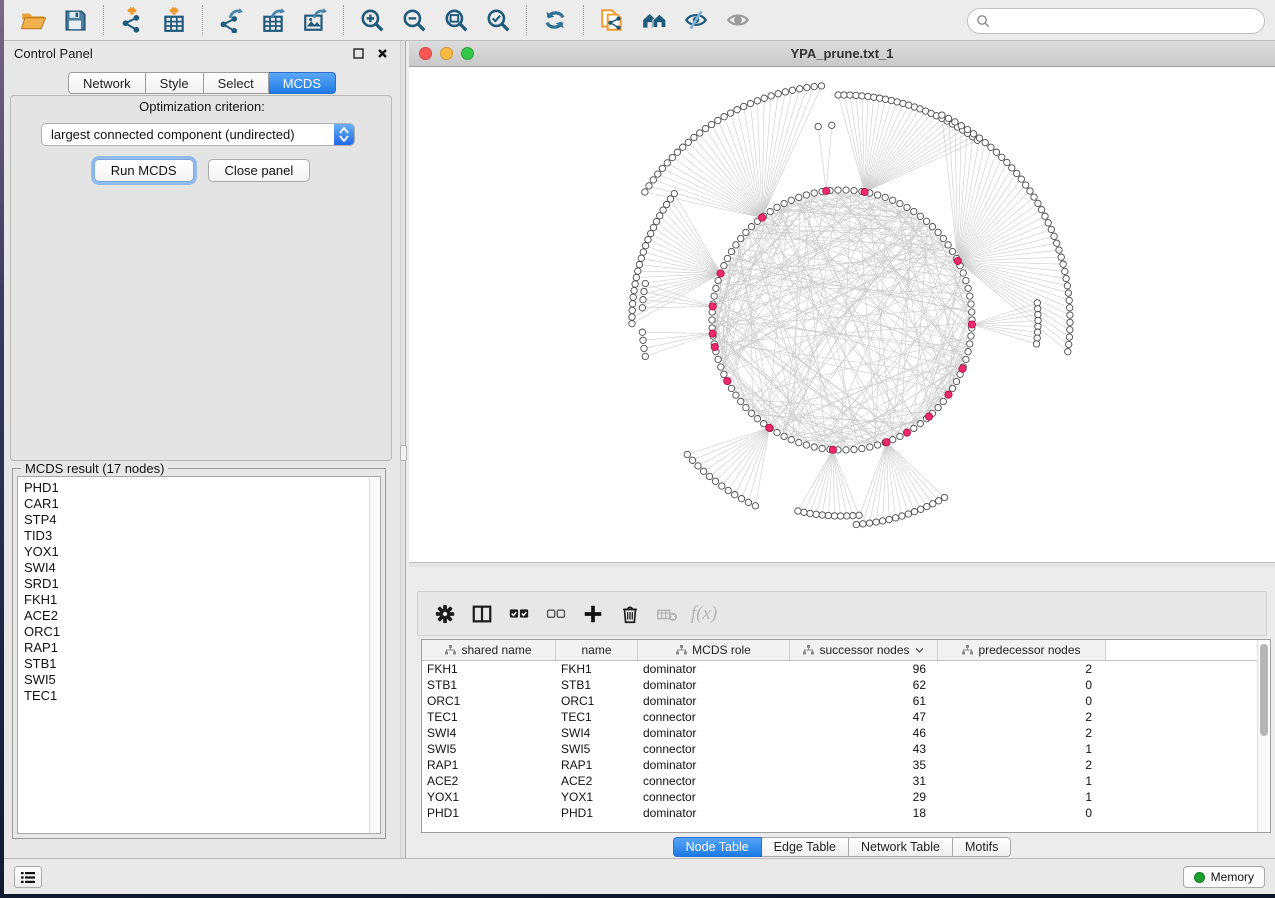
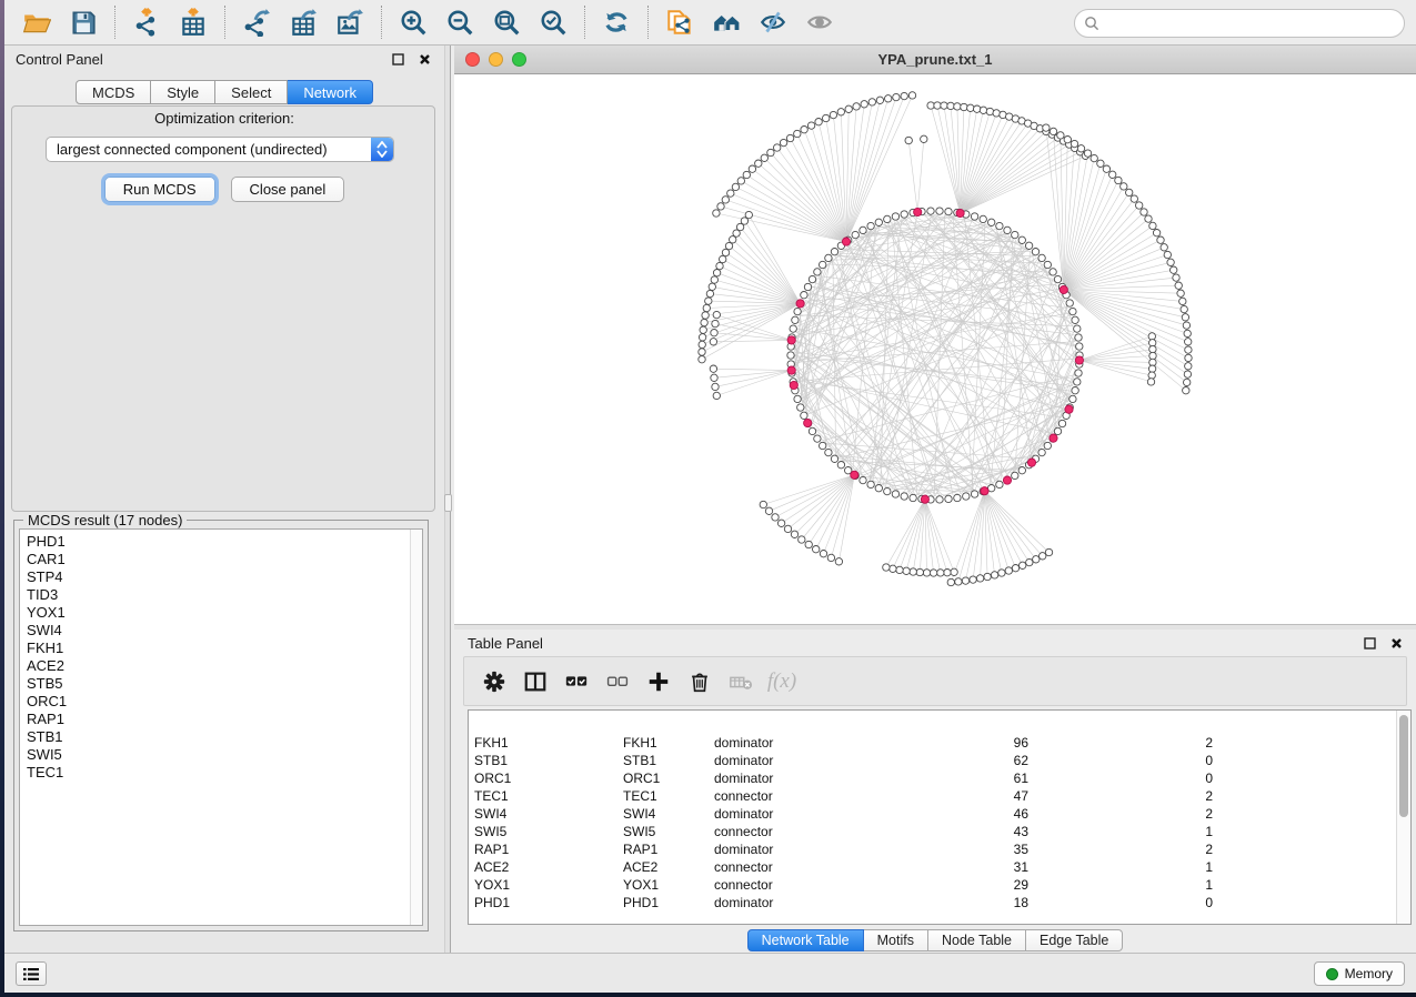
  Control Panel
- Network
+ MCDS
  Style
  Select
- MCDS
+ Network
  Optimization criterion:
  largest connected component (undirected)
  Run MCDS
  Close panel
  MCDS result (17 nodes)
  PHD1
  CAR1
  STP4
  TID3
  YOX1
  SWI4
- SRD1
  FKH1
  ACE2
+ STB5
  ORC1
  RAP1
  STB1
  SWI5
  TEC1
  YPA_prune.txt_1
+ Table Panel
  f(x)
- shared name
- name
- MCDS role
- successor nodes
- predecessor nodes
  FKH1
  FKH1
  dominator
  96
  2
  STB1
  STB1
  dominator
  62
  0
  ORC1
  ORC1
  dominator
  61
  0
  TEC1
  TEC1
  connector
  47
  2
  SWI4
  SWI4
  dominator
  46
  2
  SWI5
  SWI5
  connector
  43
  1
  RAP1
  RAP1
  dominator
  35
  2
  ACE2
  ACE2
  connector
  31
  1
  YOX1
  YOX1
  connector
  29
  1
  PHD1
  PHD1
  dominator
  18
  0
- Node Table
+ Network Table
- Edge Table
+ Motifs
- Network Table
+ Node Table
- Motifs
+ Edge Table
  Memory
